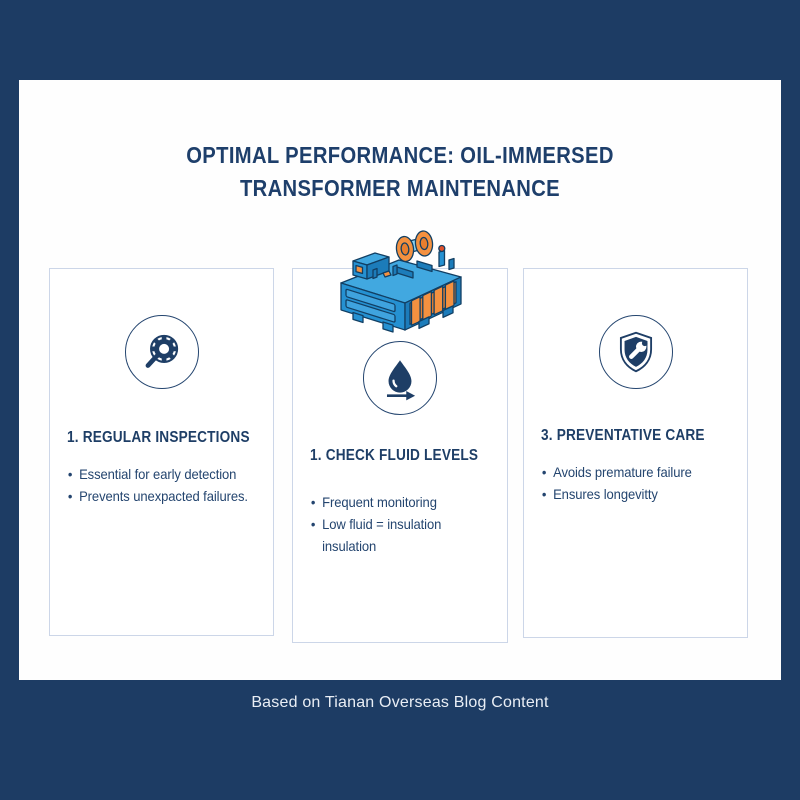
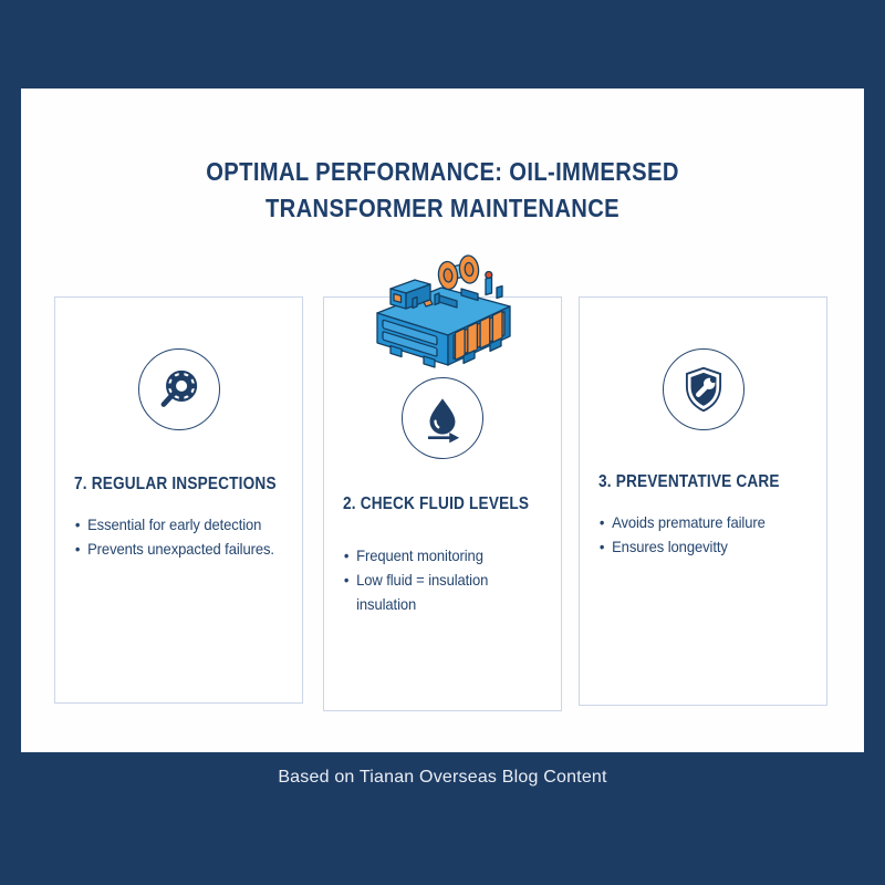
  OPTIMAL PERFORMANCE: OIL-IMMERSED
  TRANSFORMER MAINTENANCE
- 1. REGULAR INSPECTIONS
+ 7. REGULAR INSPECTIONS
  Essential for early detection
  Prevents unexpacted failures.
- 1. CHECK FLUID LEVELS
+ 2. CHECK FLUID LEVELS
  Frequent monitoring
  Low fluid = insulation insulation
  3. PREVENTATIVE CARE
  Avoids premature failure
  Ensures longevitty
  Based on Tianan Overseas Blog Content
